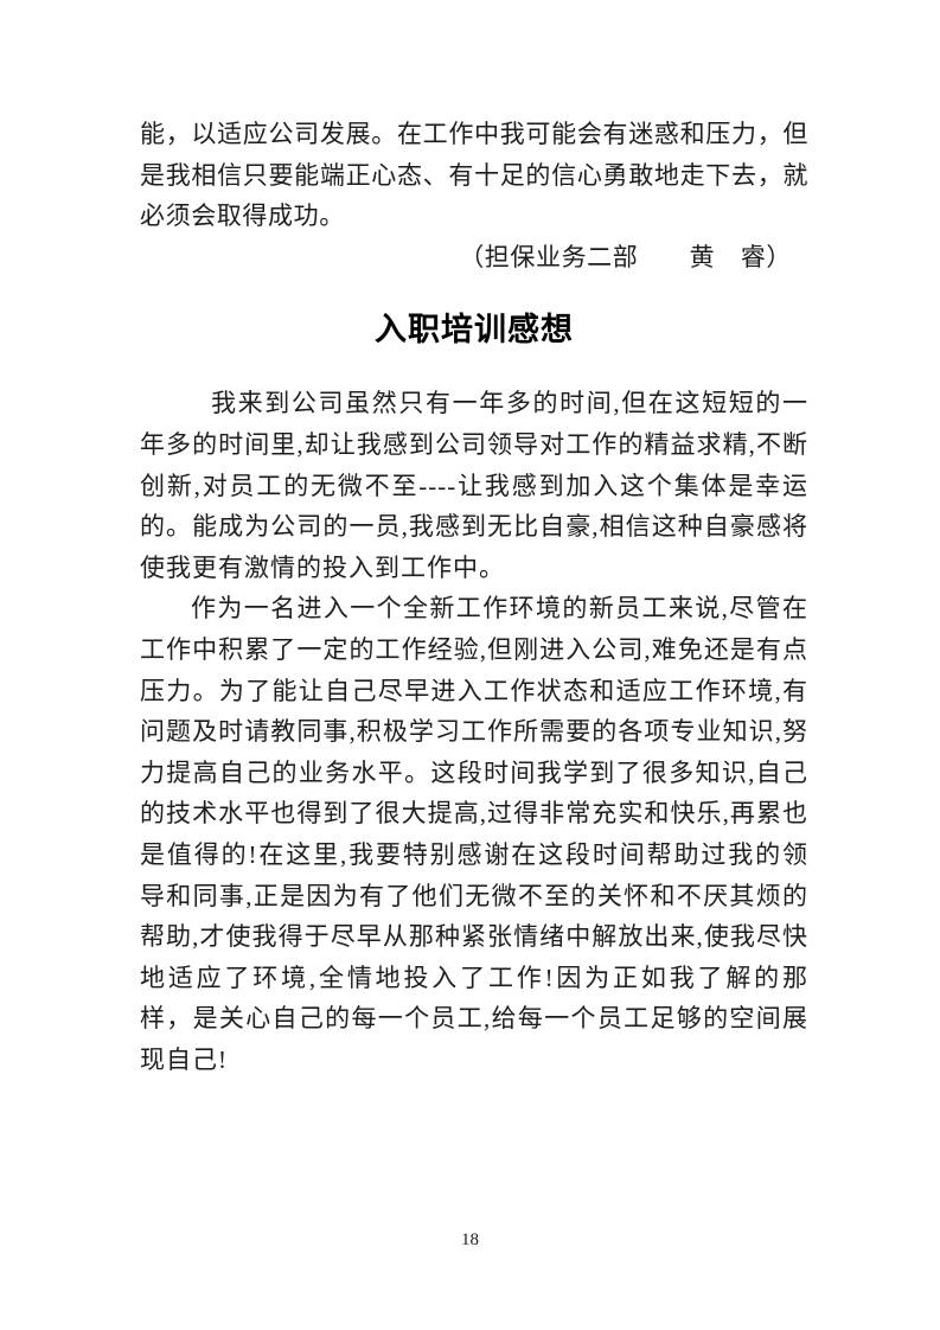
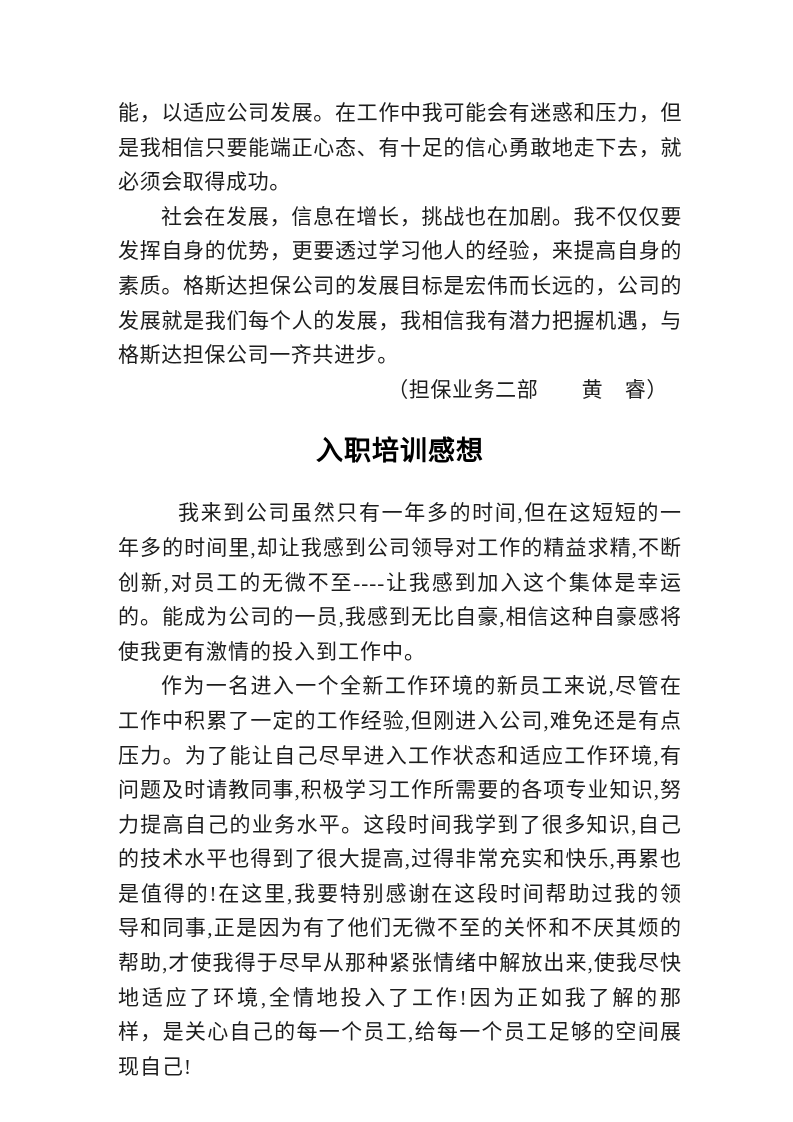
  能，以适应公司发展。在工作中我可能会有迷惑和压力，但是我相信只要能端正心态、有十足的信心勇敢地走下去，就必须会取得成功。
+ 社会在发展，信息在增长，挑战也在加剧。我不仅仅要发挥自身的优势，更要透过学习他人的经验，来提高自身的素质。格斯达担保公司的发展目标是宏伟而长远的，公司的发展就是我们每个人的发展，我相信我有潜力把握机遇，与格斯达担保公司一齐共进步。
  （担保业务二部 黄 睿）
  入职培训感想
  我来到公司虽然只有一年多的时间,但在这短短的一年多的时间里,却让我感到公司领导对工作的精益求精,不断创新,对员工的无微不至----让我感到加入这个集体是幸运的。能成为公司的一员,我感到无比自豪,相信这种自豪感将使我更有激情的投入到工作中。
  作为一名进入一个全新工作环境的新员工来说,尽管在工作中积累了一定的工作经验,但刚进入公司,难免还是有点压力。为了能让自己尽早进入工作状态和适应工作环境,有问题及时请教同事,积极学习工作所需要的各项专业知识,努力提高自己的业务水平。这段时间我学到了很多知识,自己的技术水平也得到了很大提高,过得非常充实和快乐,再累也是值得的!在这里,我要特别感谢在这段时间帮助过我的领导和同事,正是因为有了他们无微不至的关怀和不厌其烦的帮助,才使我得于尽早从那种紧张情绪中解放出来,使我尽快地适应了环境,全情地投入了工作!因为正如我了解的那样，是关心自己的每一个员工,给每一个员工足够的空间展现自己!
- 18
